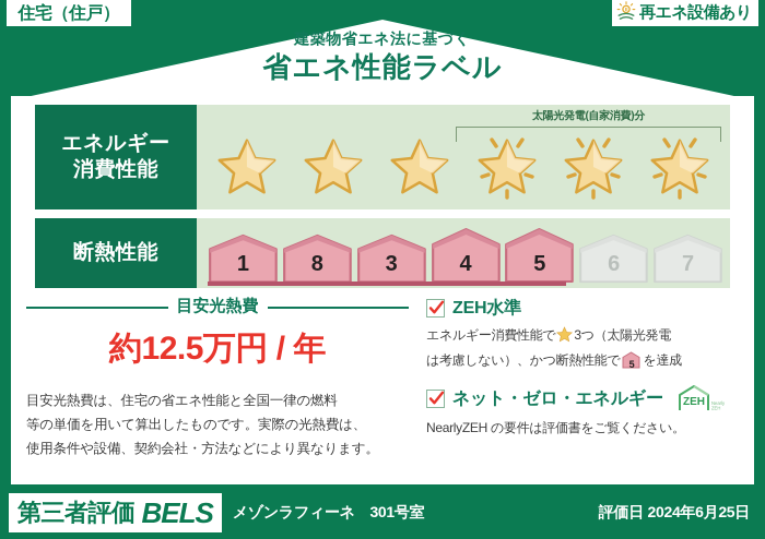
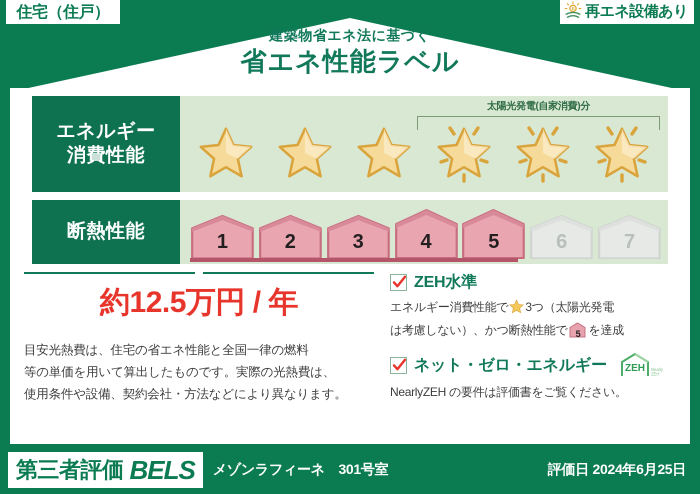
  住宅（住戸）
  再エネ設備あり
  建築物省エネ法に基づく
  省エネ性能ラベル
  エネルギー
  消費性能
  太陽光発電(自家消費)分
  断熱性能
  1
- 8
+ 2
  3
  4
  5
  6
  7
- 目安光熱費
  約12.5万円 / 年
  目安光熱費は、住宅の省エネ性能と全国一律の燃料
  等の単価を用いて算出したものです。実際の光熱費は、
  使用条件や設備、契約会社・方法などにより異なります。
  ZEH水準
  エネルギー消費性能で 3つ（太陽光発電
  は考慮しない）、かつ断熱性能で
  5
  を達成
  ネット・ゼロ・エネルギー
  ZEH
  NearlyZEH の要件は評価書をご覧ください。
  第三者評価
  BELS
  メゾンラフィーネ 301号室
  評価日 2024年6月25日
